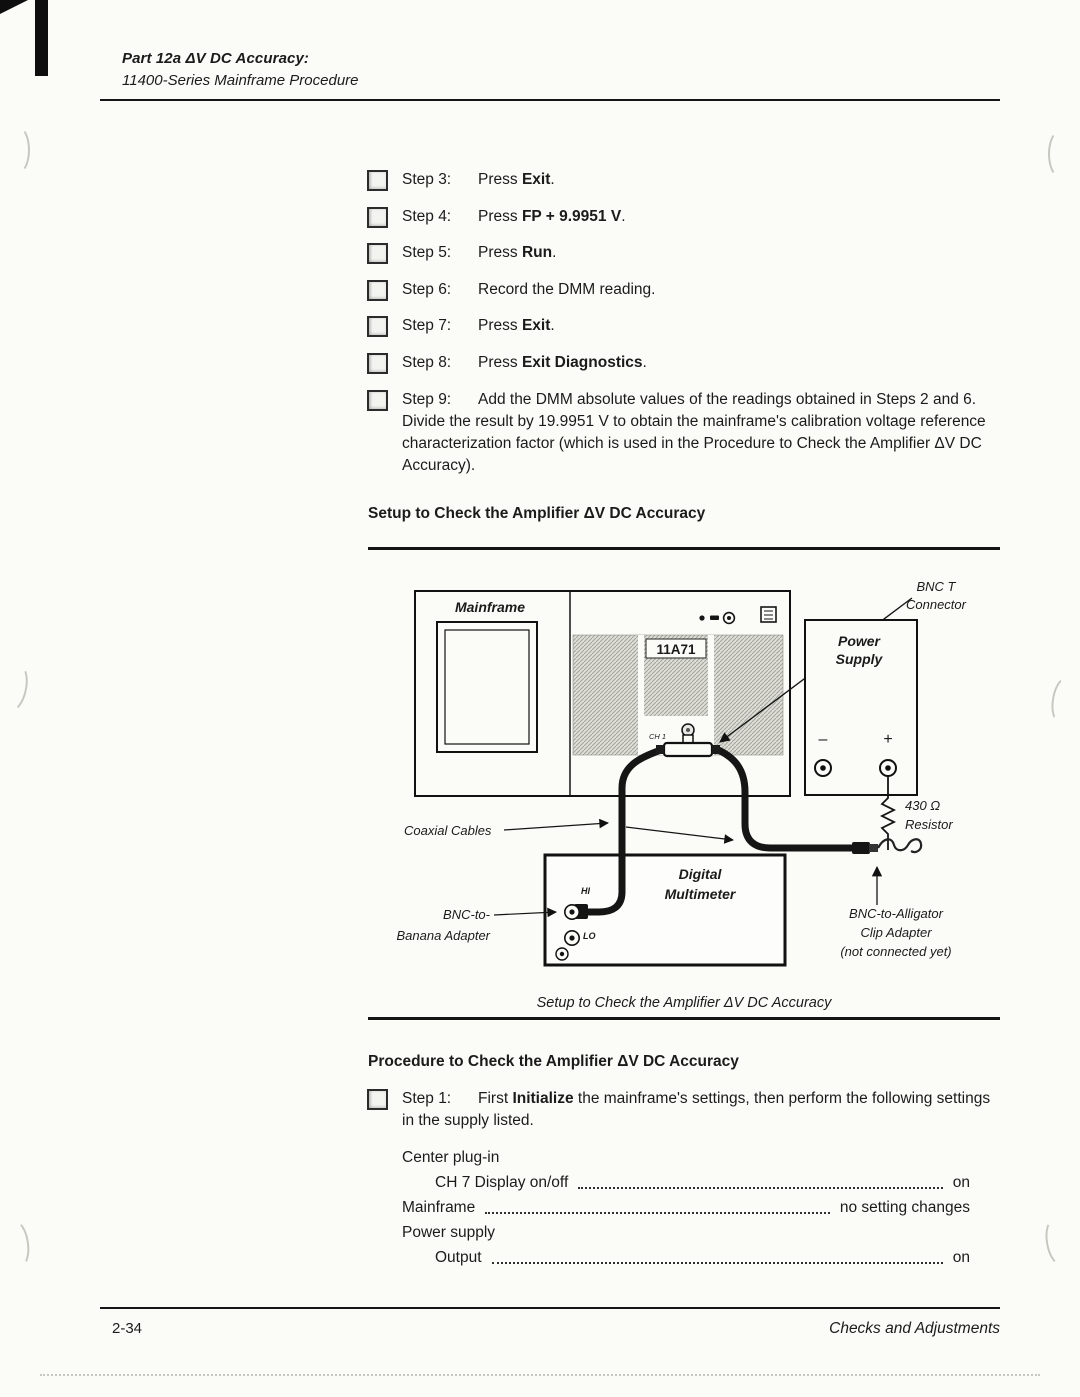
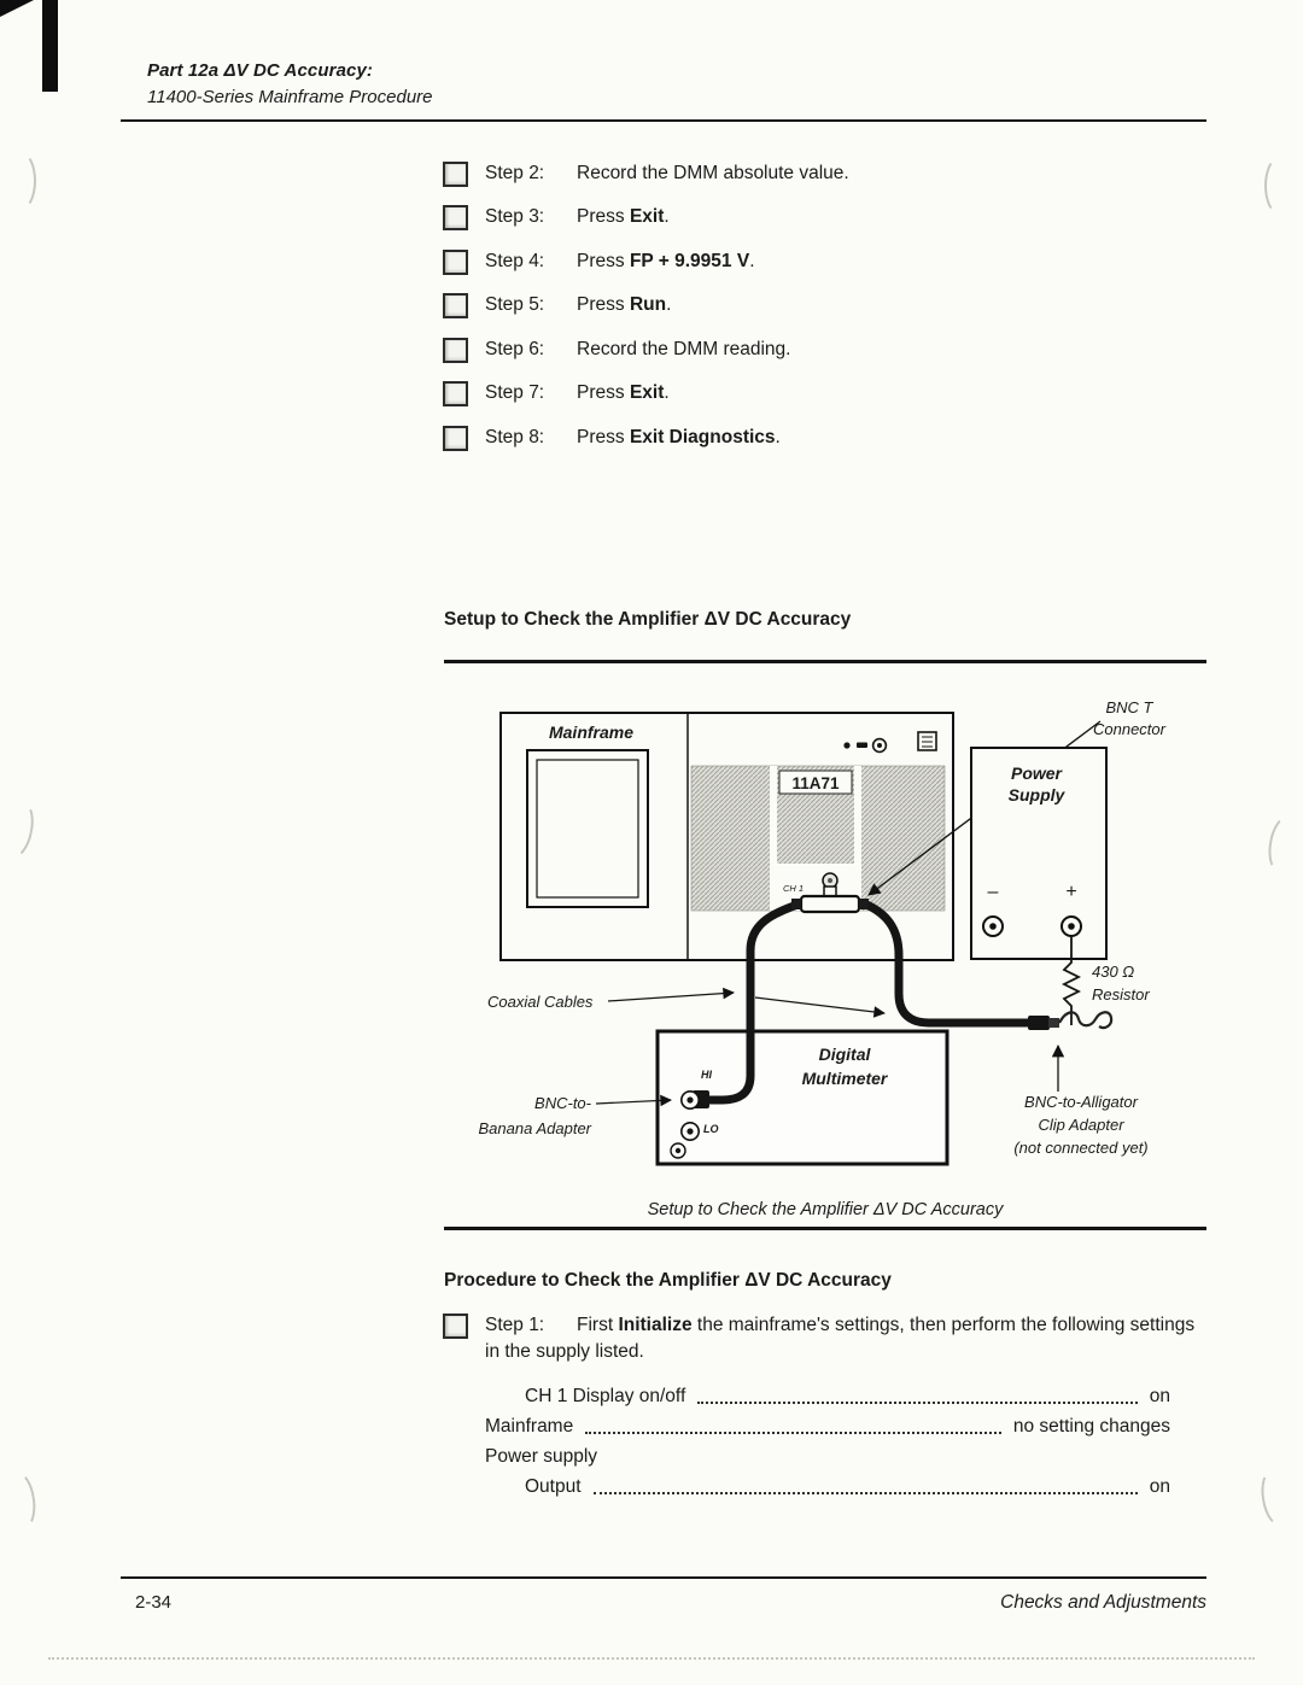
  Part 12a ΔV DC Accuracy:
  11400-Series Mainframe Procedure
+ Step 2:
+ Record the DMM absolute value.
  Step 3:
  Press Exit.
  Step 4:
  Press FP + 9.9951 V.
  Step 5:
  Press Run.
  Step 6:
  Record the DMM reading.
  Step 7:
  Press Exit.
  Step 8:
  Press Exit Diagnostics.
- Step 9: Add the DMM absolute values of the readings obtained in Steps 2 and 6. Divide the result by 19.9951 V to obtain the mainframe's calibration voltage reference characterization factor (which is used in the Procedure to Check the Amplifier ΔV DC Accuracy).
  Setup to Check the Amplifier ΔV DC Accuracy
  Mainframe
  11A71
  CH 1
  Power
  Supply
  –
  +
  430 Ω
  Resistor
  Digital
  Multimeter
  HI
  LO
  BNC T
  Connector
  Coaxial Cables
  BNC-to-
  Banana Adapter
  BNC-to-Alligator
  Clip Adapter
  (not connected yet)
  Setup to Check the Amplifier ΔV DC Accuracy
  Procedure to Check the Amplifier ΔV DC Accuracy
  Step 1: First Initialize the mainframe's settings, then perform the following settings in the supply listed.
- Center plug-in
- CH 7 Display on/off
+ CH 1 Display on/off
  on
  Mainframe
  no setting changes
  Power supply
  Output
  on
  2-34
  Checks and Adjustments
